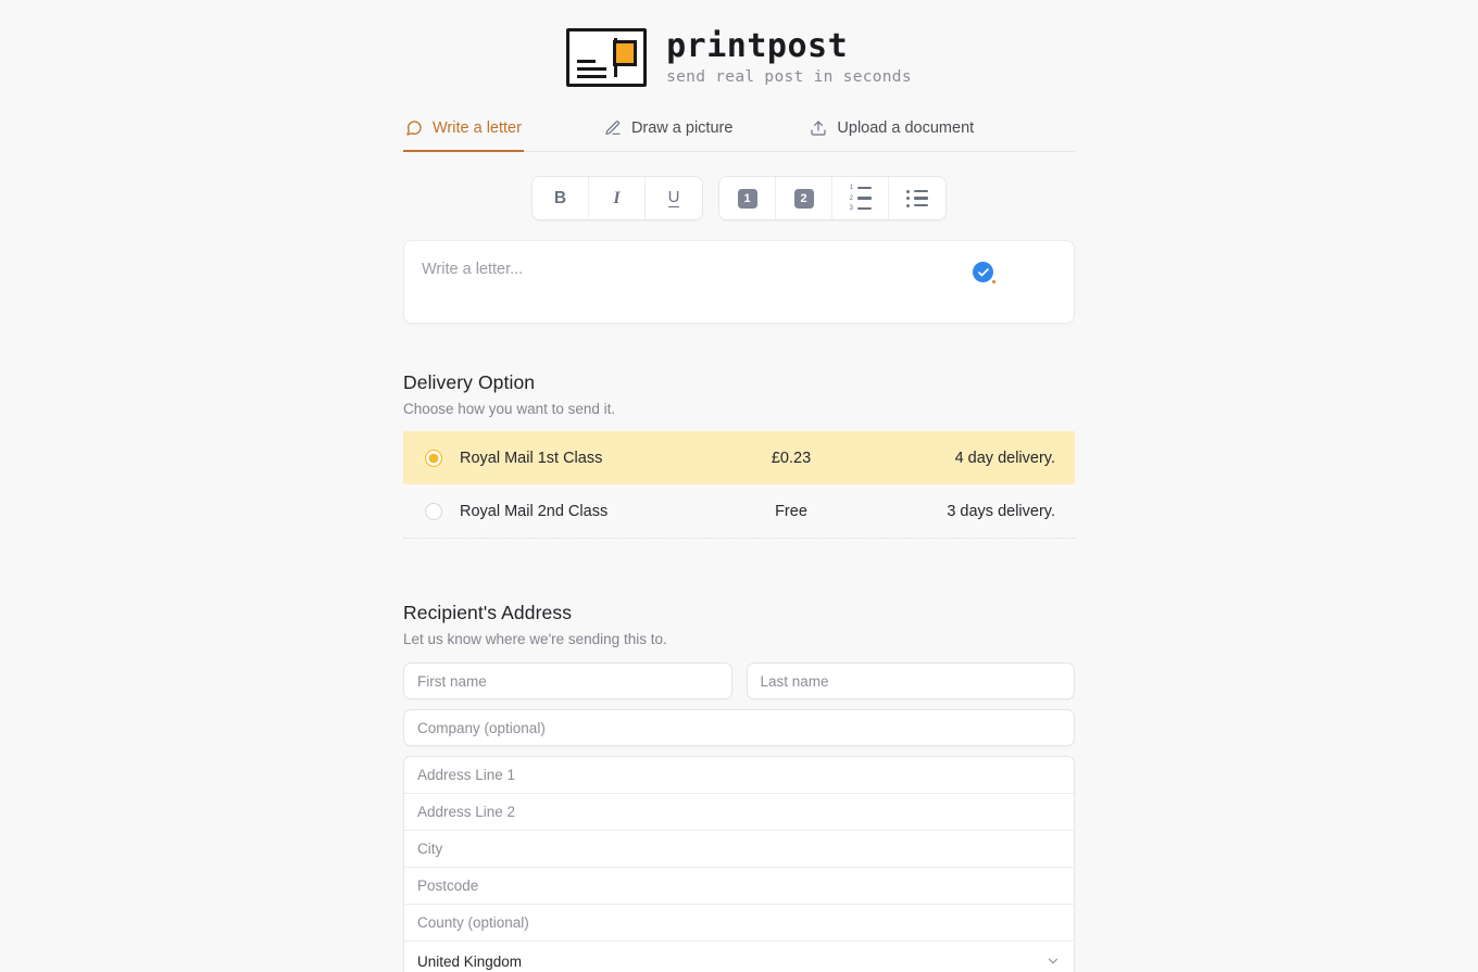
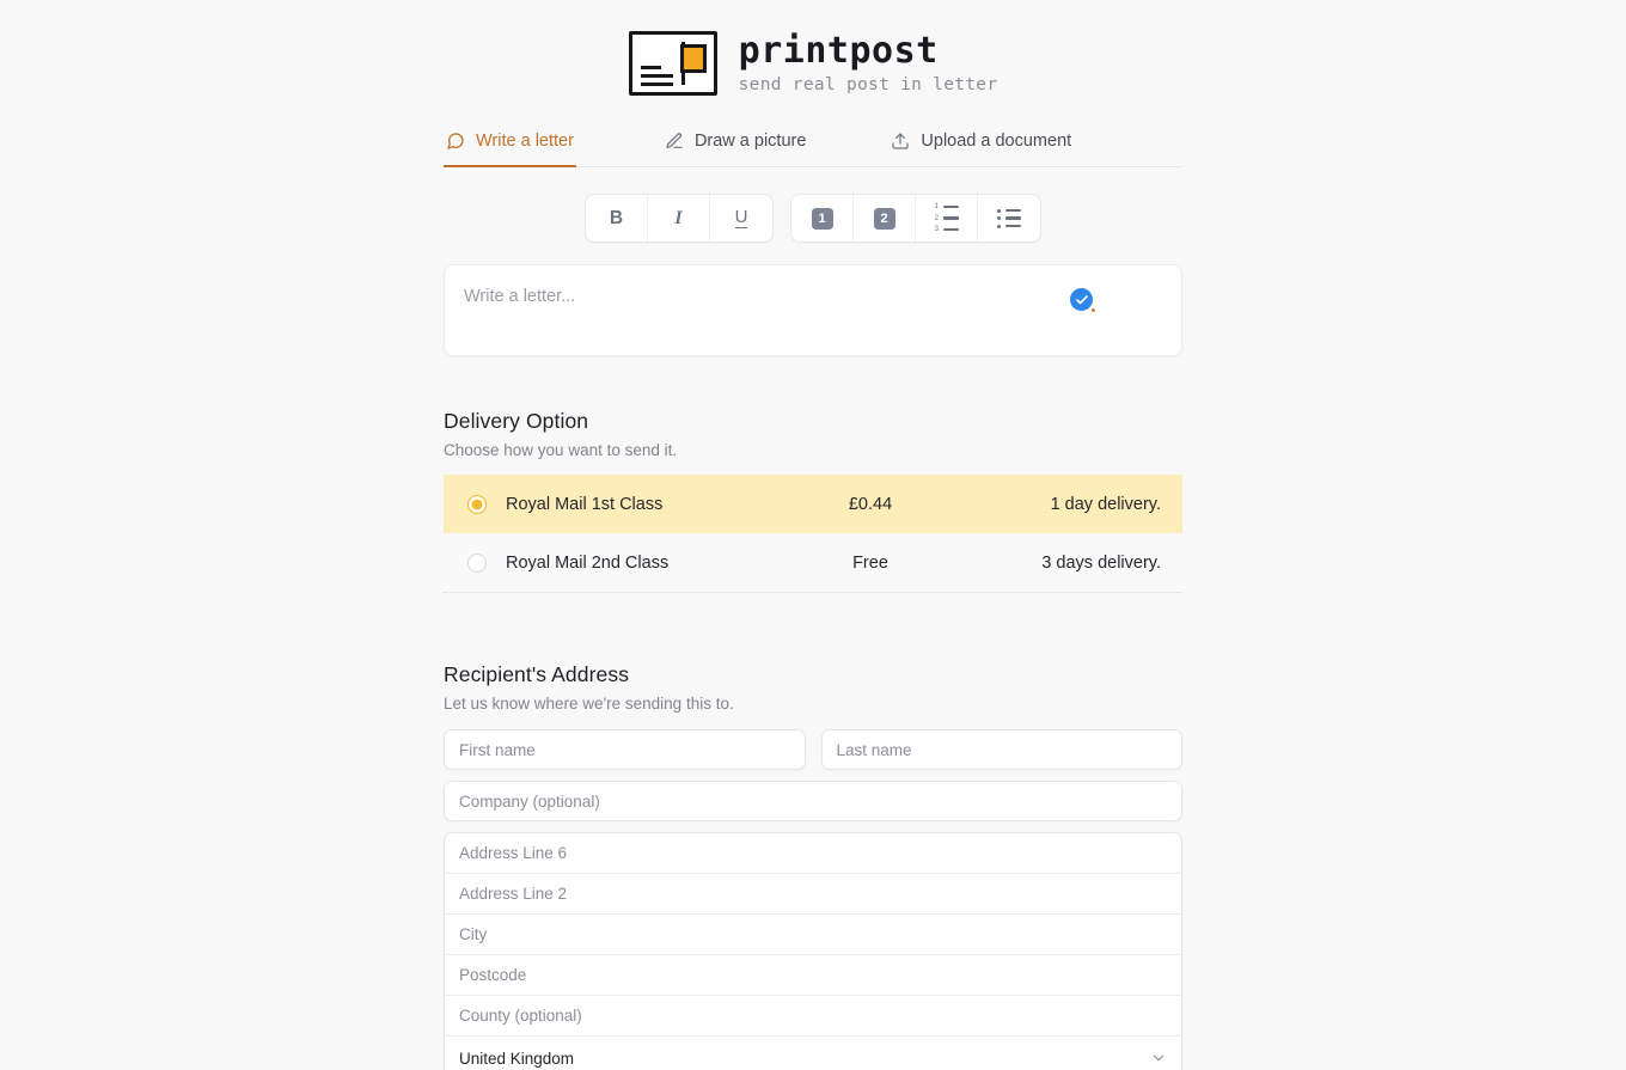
  printpost
- send real post in seconds
+ send real post in letter
  Write a letter
  Draw a picture
  Upload a document
  B
  I
  U
  1
  2
  Write a letter...
  Delivery Option
  Choose how you want to send it.
  Royal Mail 1st Class
- £0.23
+ £0.44
- 4 day delivery.
+ 1 day delivery.
  Royal Mail 2nd Class
  Free
  3 days delivery.
  Recipient's Address
  Let us know where we're sending this to.
  First name
  Last name
  Company (optional)
- Address Line 1
+ Address Line 6
  Address Line 2
  City
  Postcode
  County (optional)
  United Kingdom
